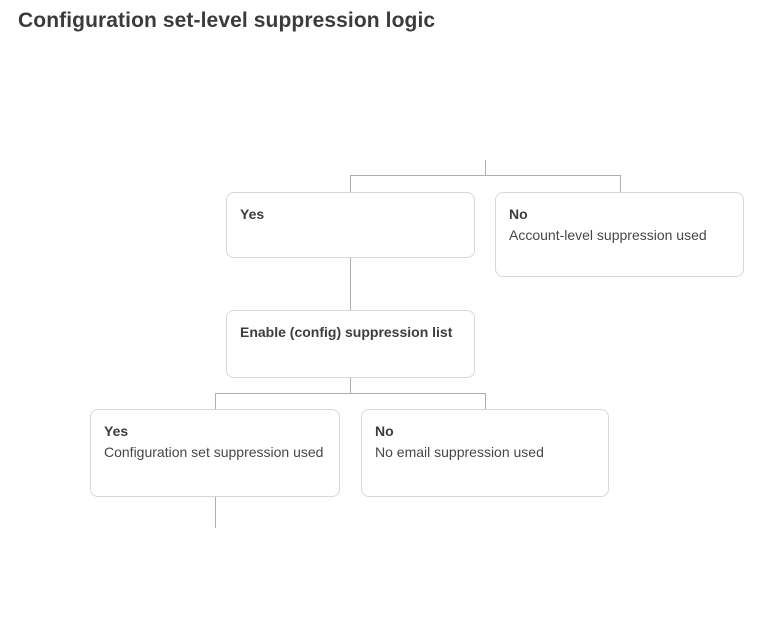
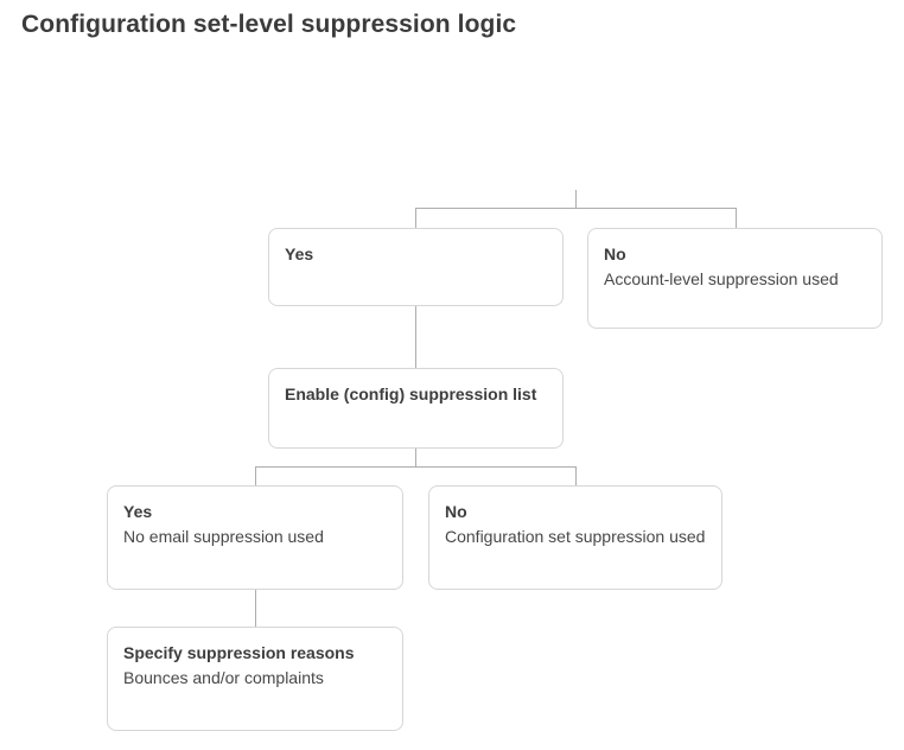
  Configuration set-level suppression logic
  Yes
  No
  Account-level suppression used
  Enable (config) suppression list
  Yes
- Configuration set suppression used
+ No email suppression used
  No
- No email suppression used
+ Configuration set suppression used
+ Specify suppression reasons
+ Bounces and/or complaints
